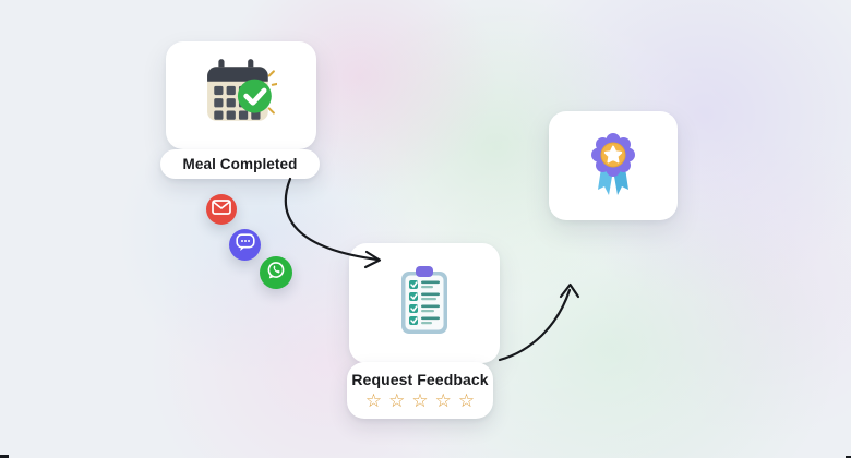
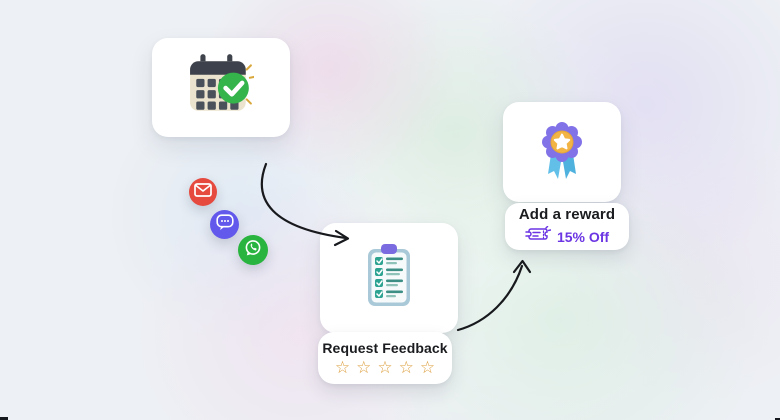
- Meal Completed
  Request Feedback
  ☆☆☆☆☆
+ Add a reward
+ 15% Off
